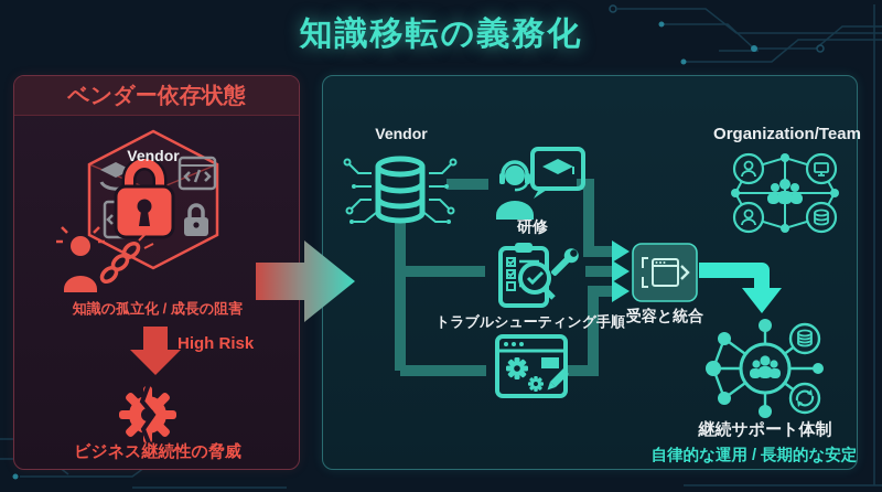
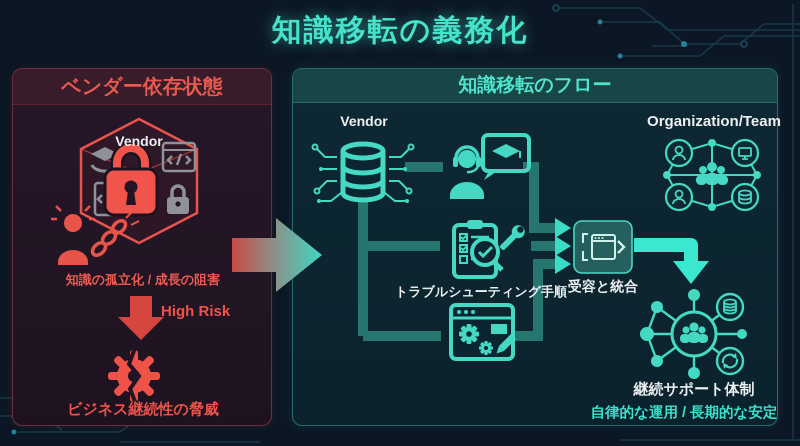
  知識移転の義務化
  ベンダー依存状態
  Vendor
  知識の孤立化 / 成長の阻害
  High Risk
  ビジネス継続性の脅威
+ 知識移転のフロー
  Vendor
  Organization/Team
- 研修
  トラブルシューティング手順
  受容と統合
  継続サポート体制
  自律的な運用 / 長期的な安定
